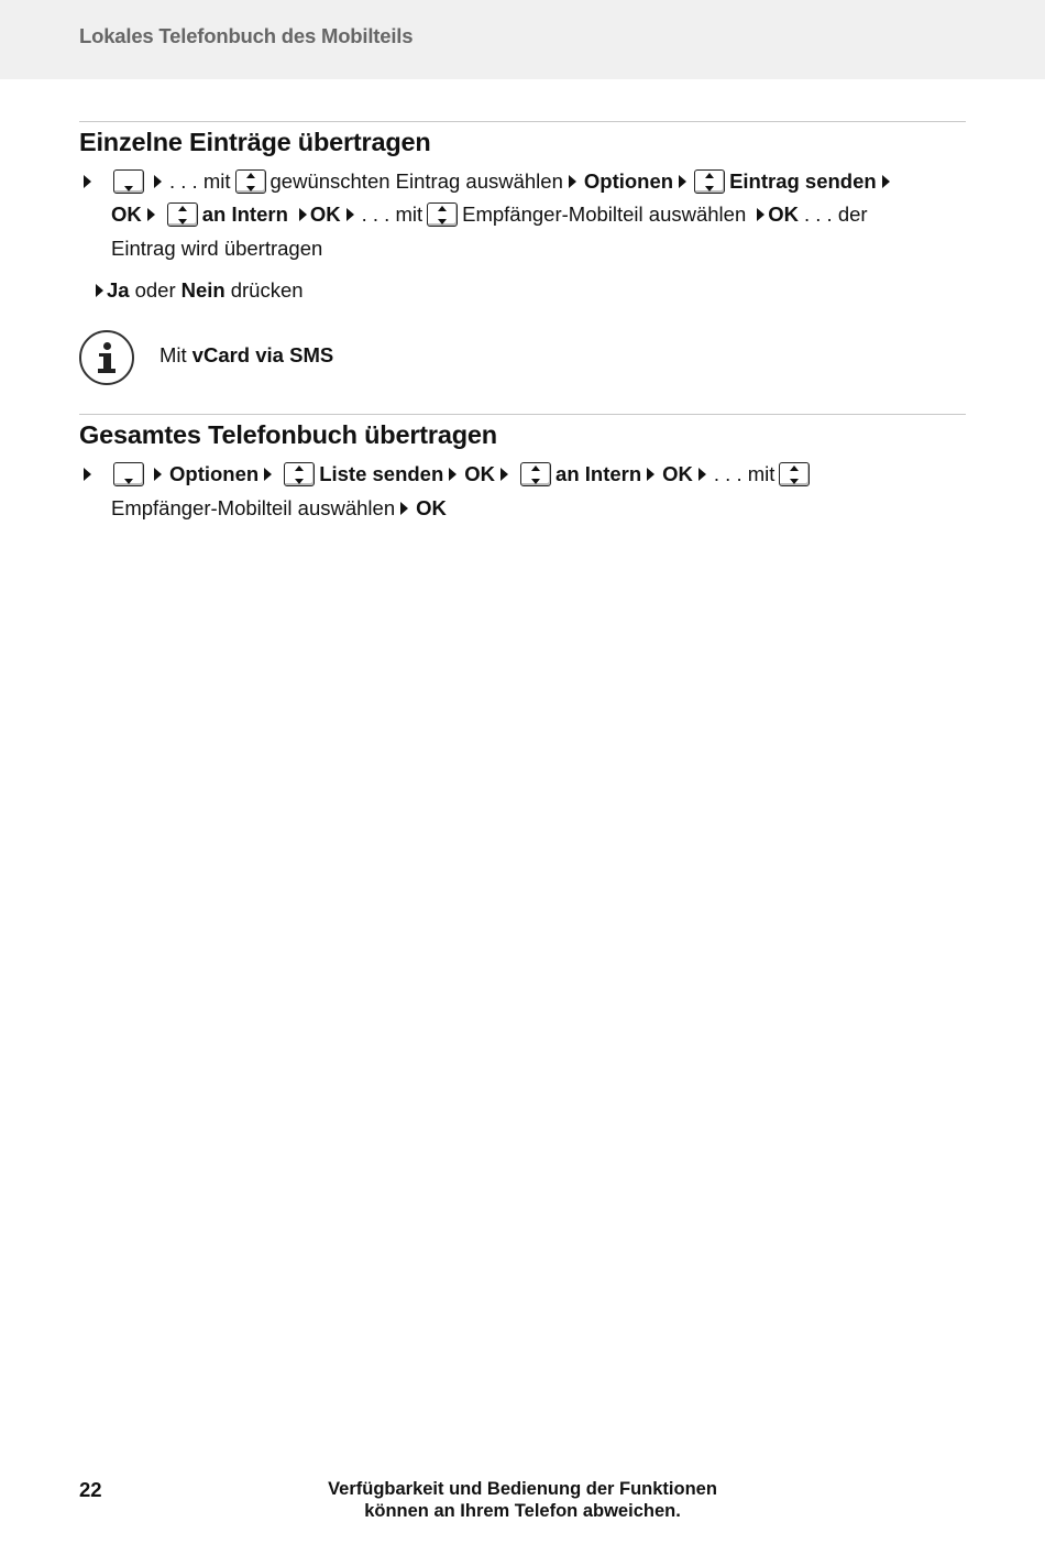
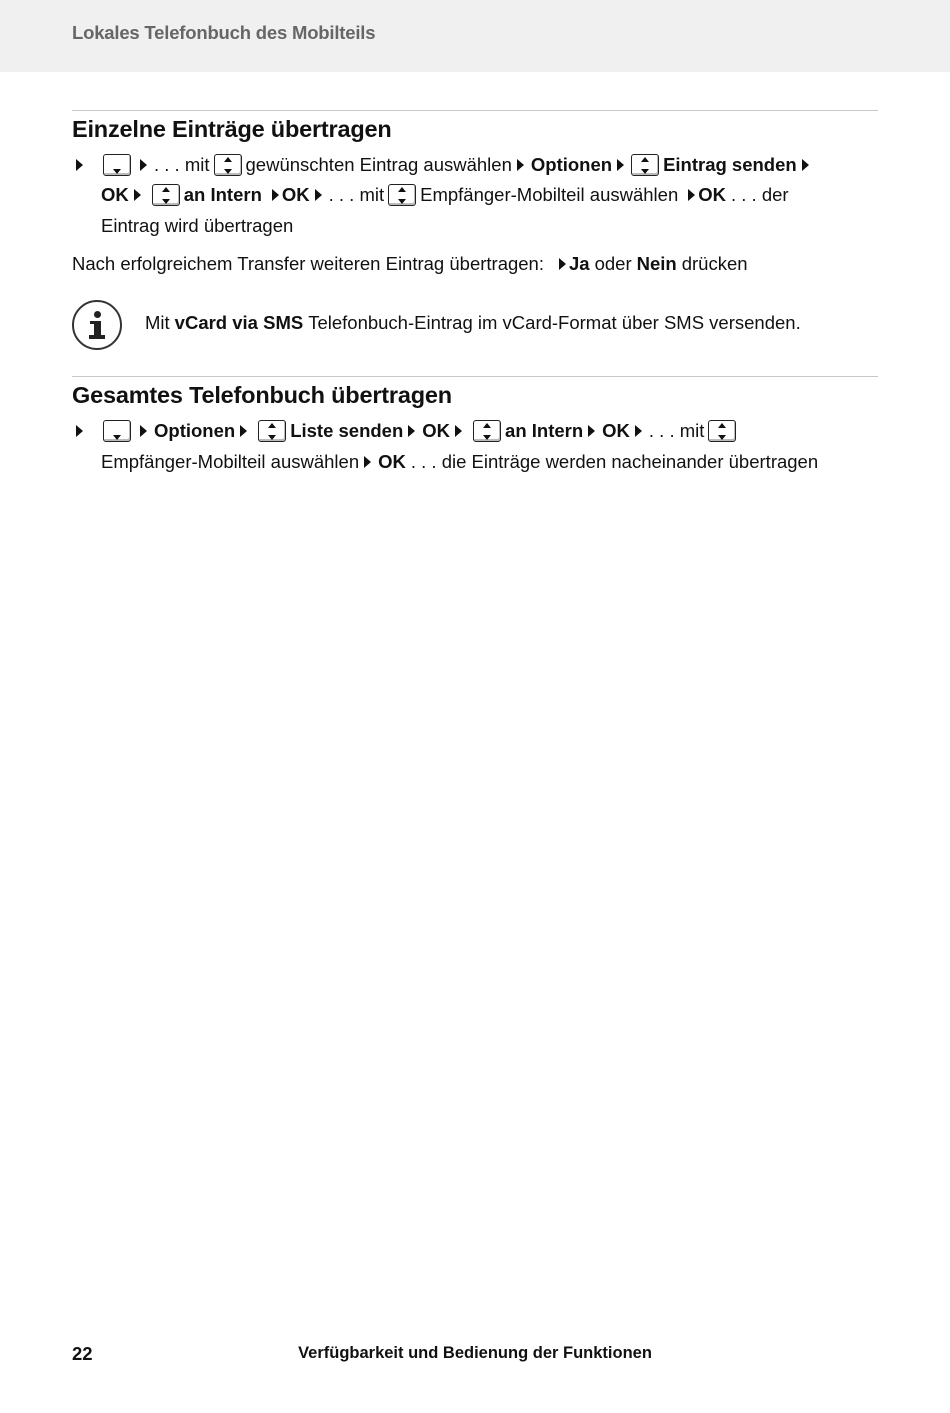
  Lokales Telefonbuch des Mobilteils
  Einzelne Einträge übertragen
  . . . mit
  gewünschten Eintrag auswählen
  Optionen
  Eintrag senden
  OK
  an Intern
  OK
  . . . mit
  Empfänger-Mobilteil auswählen
  OK
  . . . der
  Eintrag wird übertragen
+ Nach erfolgreichem Transfer weiteren Eintrag übertragen:
  Ja
  oder
  Nein
  drücken
  Mit
  vCard via SMS
+ Telefonbuch-Eintrag im vCard-Format über SMS versenden.
  Gesamtes Telefonbuch übertragen
  Optionen
  Liste senden
  OK
  an Intern
  OK
  . . . mit
  Empfänger-Mobilteil auswählen
  OK
+ . . . die Einträge werden nacheinander übertragen
  22
  Verfügbarkeit und Bedienung der Funktionen
- können an Ihrem Telefon abweichen.
